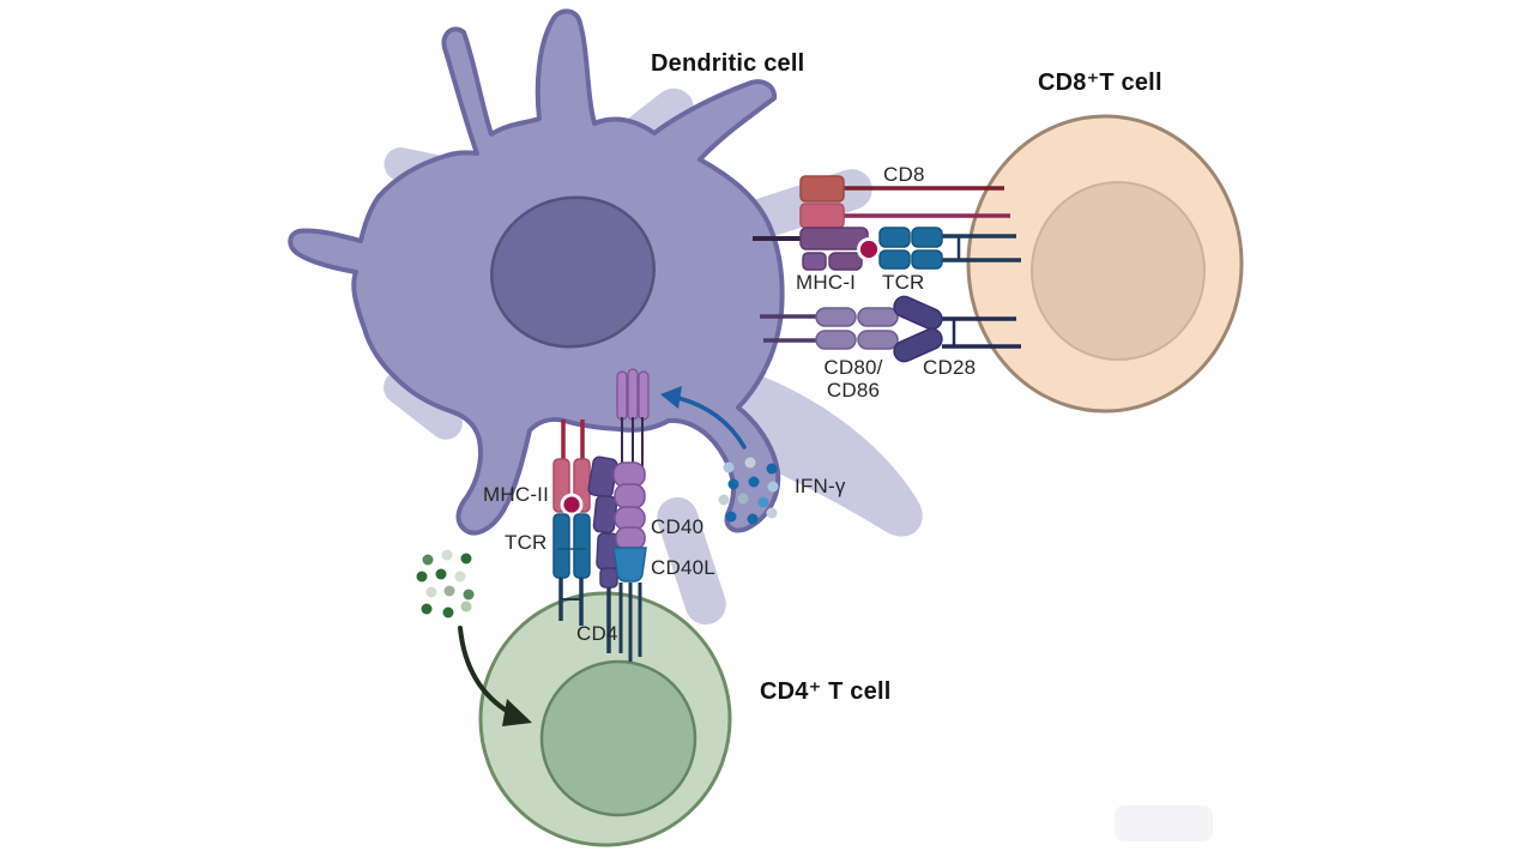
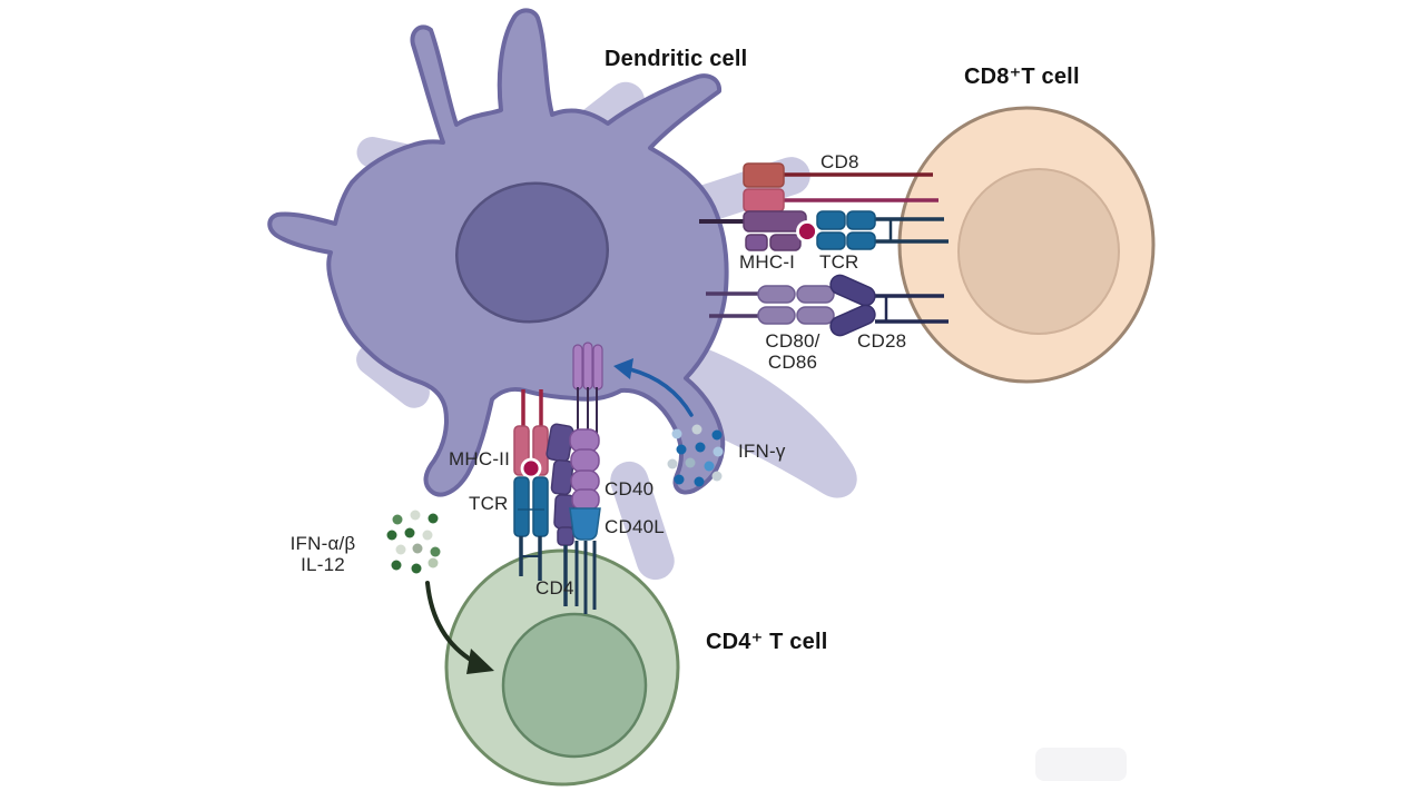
  Dendritic cell
  CD8⁺T cell
  CD4⁺ T cell
  CD8
  MHC-I
  TCR
  CD80/
  CD86
  CD28
  MHC-II
  TCR
  CD40
  CD40L
  CD4
  IFN-γ
+ IFN-α/β
+ IL-12
